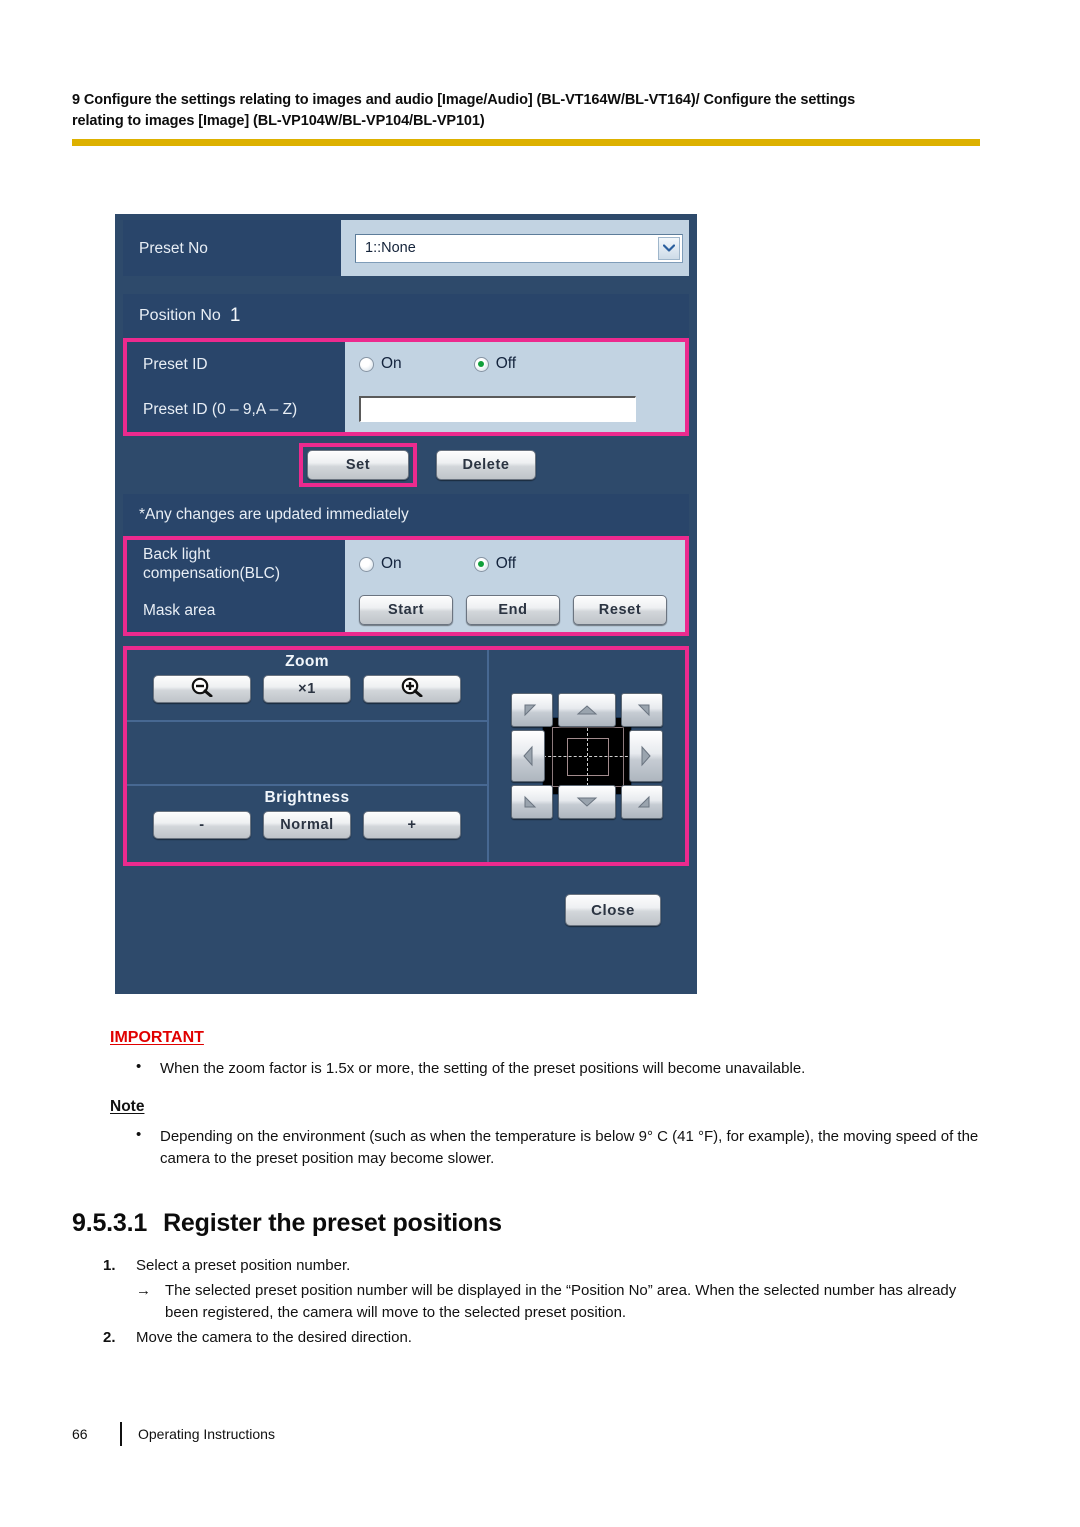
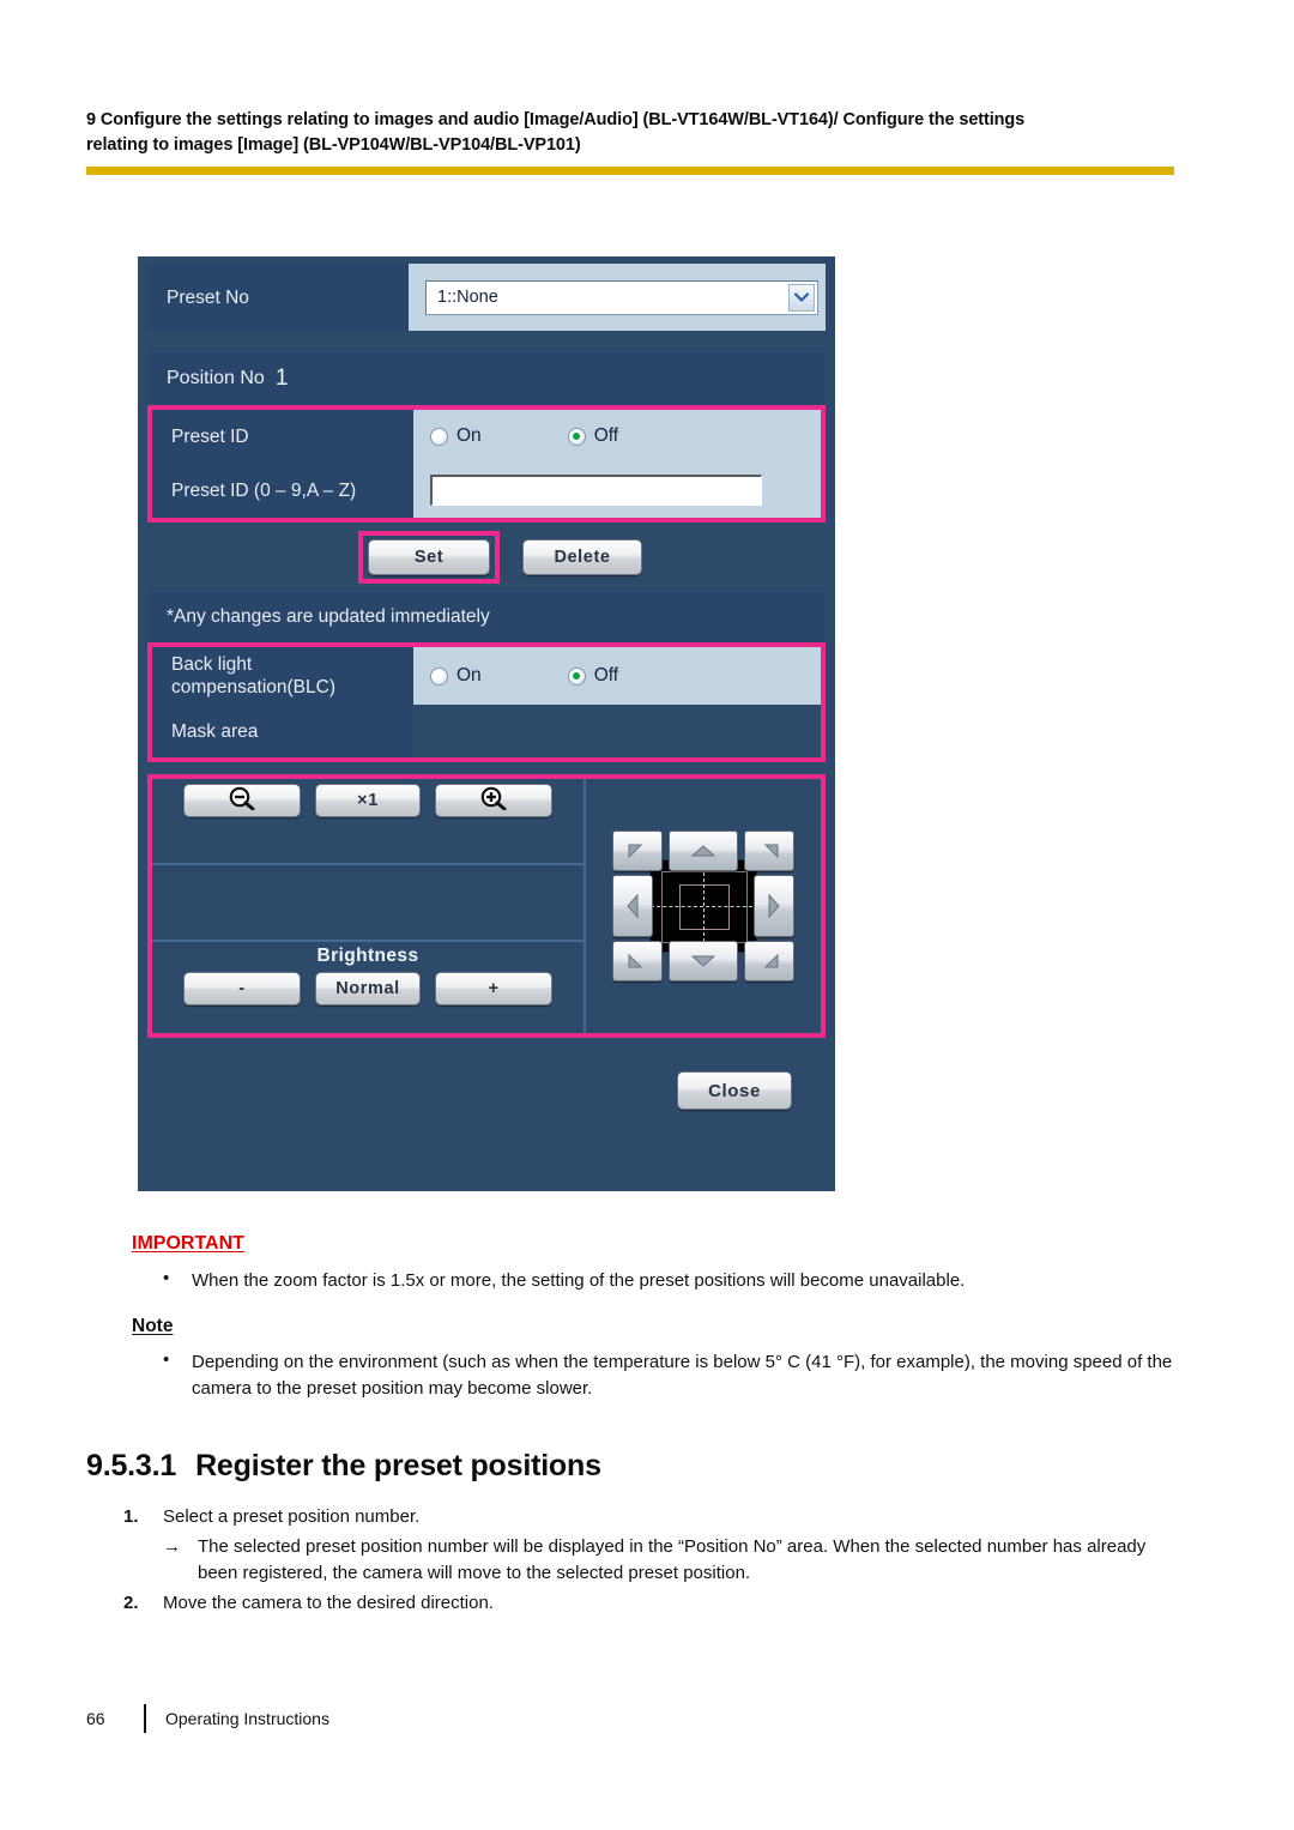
  9 Configure the settings relating to images and audio [Image/Audio] (BL-VT164W/BL-VT164)/ Configure the settings
  relating to images [Image] (BL-VP104W/BL-VP104/BL-VP101)
  Preset No
  1::None
  Position No
  1
  Preset ID
  On
  Off
  Preset ID (0 – 9,A – Z)
  Set
  Delete
  *Any changes are updated immediately
  Back light
  compensation(BLC)
  On
  Off
  Mask area
- Start
- End
- Reset
- Zoom
  ×1
  Brightness
  -
  Normal
  +
  Close
  IMPORTANT
  •
  When the zoom factor is 1.5x or more, the setting of the preset positions will become unavailable.
  Note
  •
- Depending on the environment (such as when the temperature is below 9° C (41 °F), for example), the moving speed of the camera to the preset position may become slower.
+ Depending on the environment (such as when the temperature is below 5° C (41 °F), for example), the moving speed of the camera to the preset position may become slower.
  9.5.3.1 Register the preset positions
  1.
  Select a preset position number.
  →
  The selected preset position number will be displayed in the “Position No” area. When the selected number has already been registered, the camera will move to the selected preset position.
  2.
  Move the camera to the desired direction.
  66
  Operating Instructions
